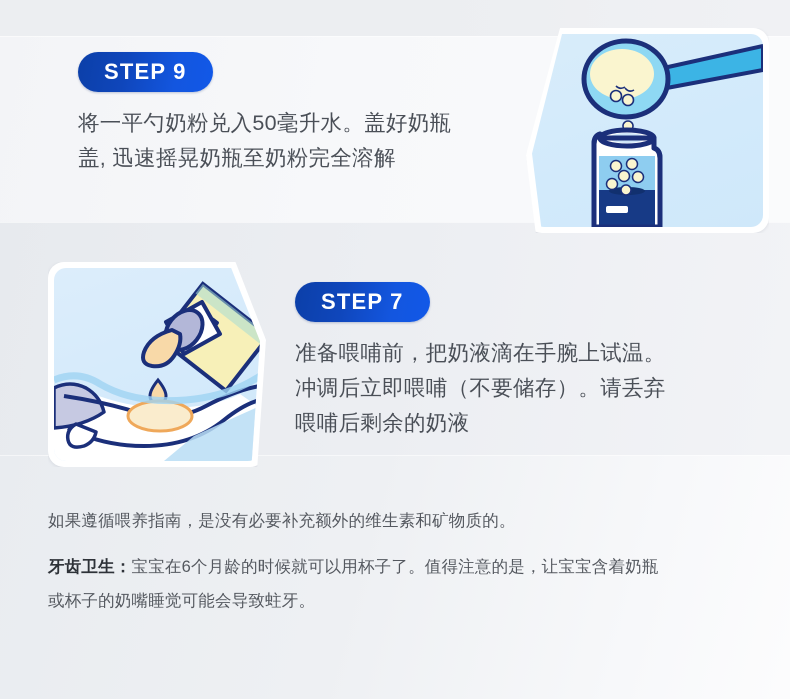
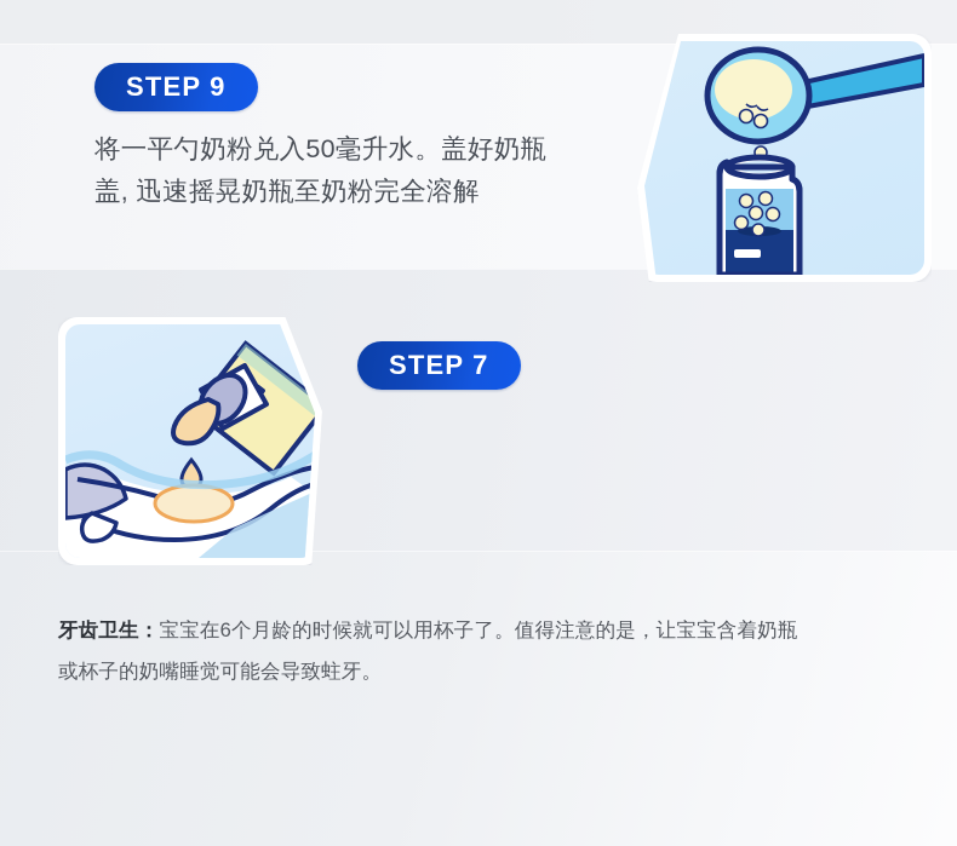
  STEP 9
  将一平勺奶粉兑入50毫升水。盖好奶瓶
  盖, 迅速摇晃奶瓶至奶粉完全溶解
  STEP 7
- 准备喂哺前，把奶液滴在手腕上试温。
- 冲调后立即喂哺（不要储存）。请丢弃
- 喂哺后剩余的奶液
- 如果遵循喂养指南，是没有必要补充额外的维生素和矿物质的。
  牙齿卫生：宝宝在6个月龄的时候就可以用杯子了。值得注意的是，让宝宝含着奶瓶
  或杯子的奶嘴睡觉可能会导致蛀牙。
